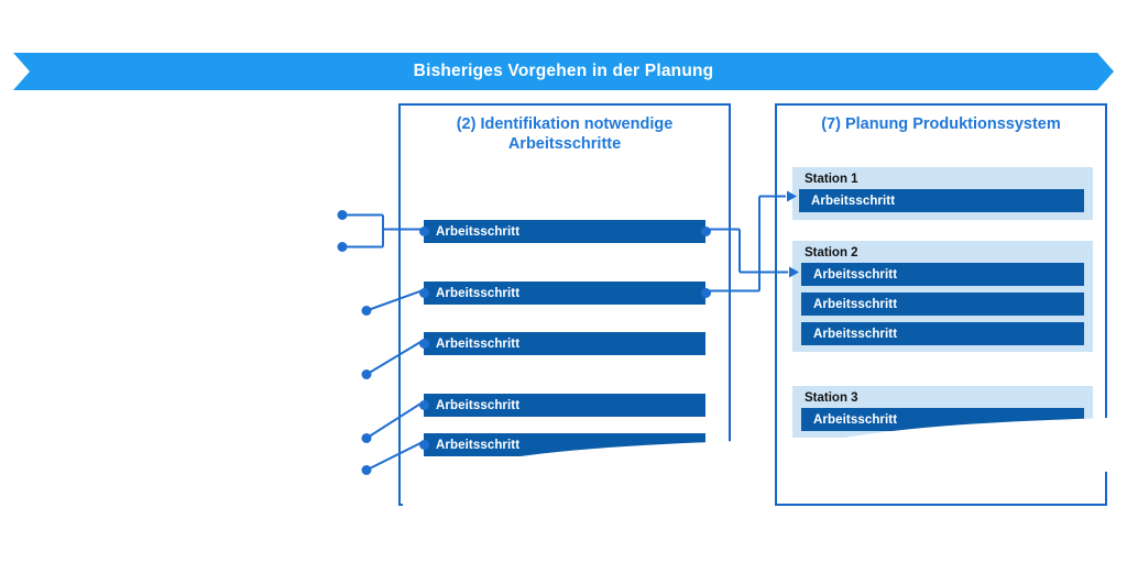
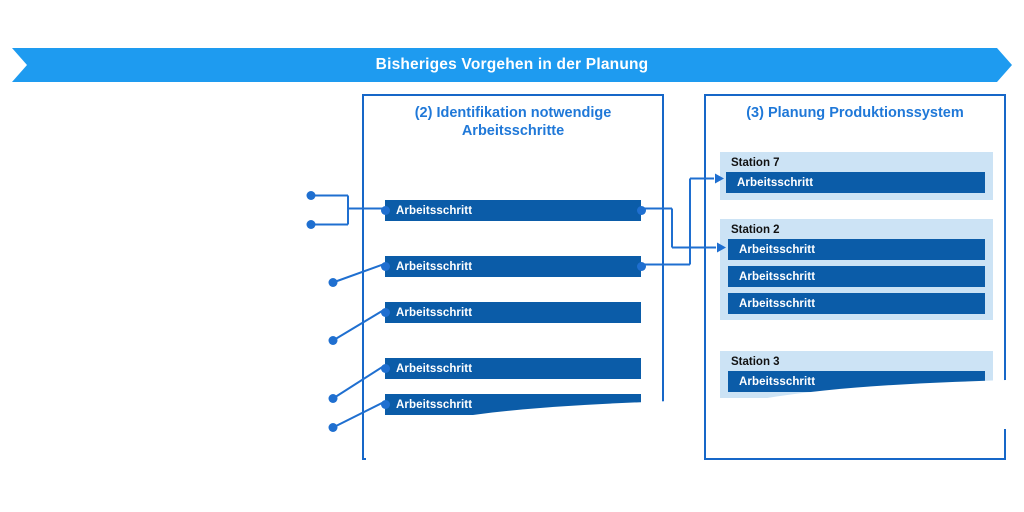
  Bisheriges Vorgehen in der Planung
  (2) Identifikation notwendige
  Arbeitsschritte
  Arbeitsschritt
  Arbeitsschritt
  Arbeitsschritt
  Arbeitsschritt
  Arbeitsschritt
- (7) Planung Produktionssystem
+ (3) Planung Produktionssystem
- Station 1
+ Station 7
  Arbeitsschritt
  Station 2
  Arbeitsschritt
  Arbeitsschritt
  Arbeitsschritt
  Station 3
  Arbeitsschritt
